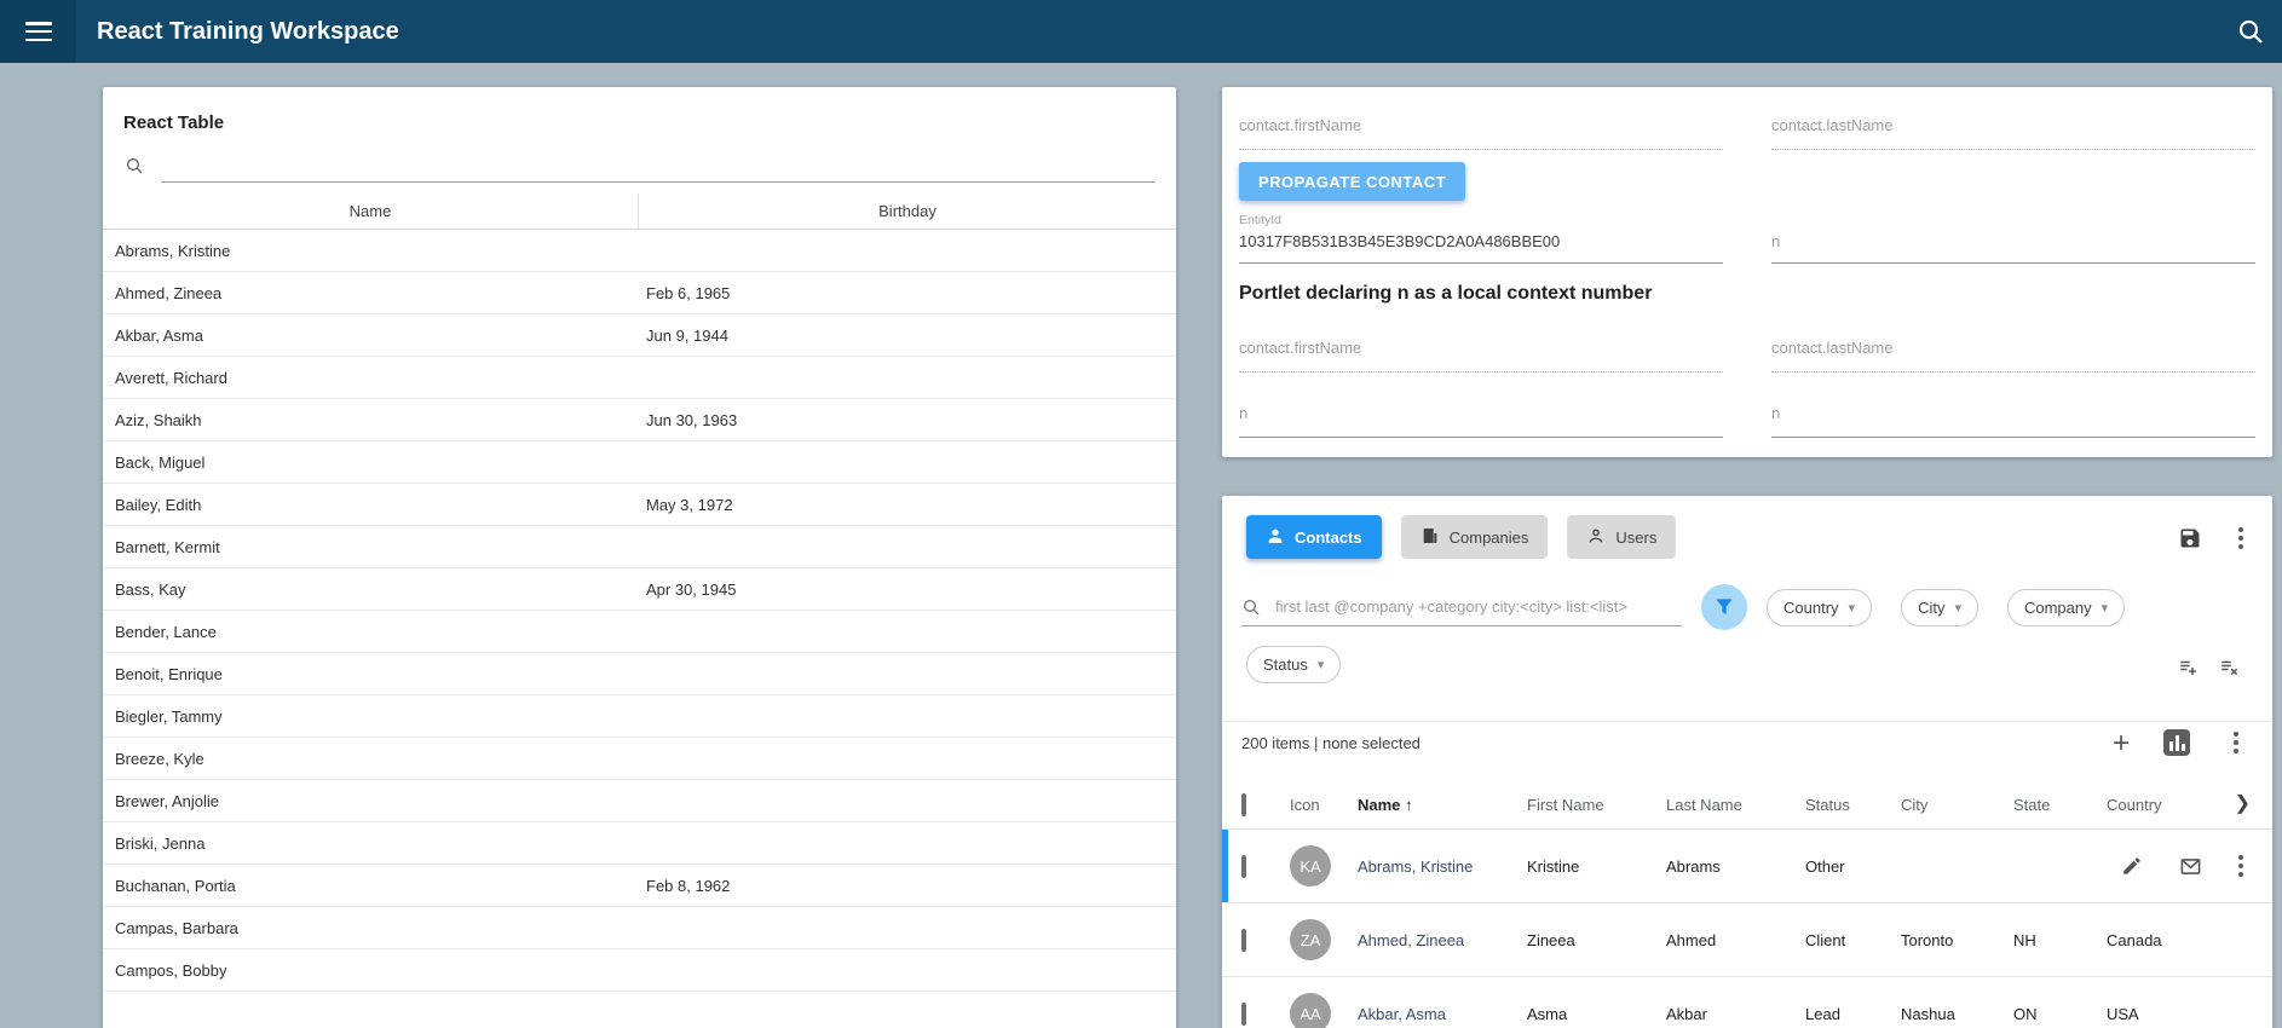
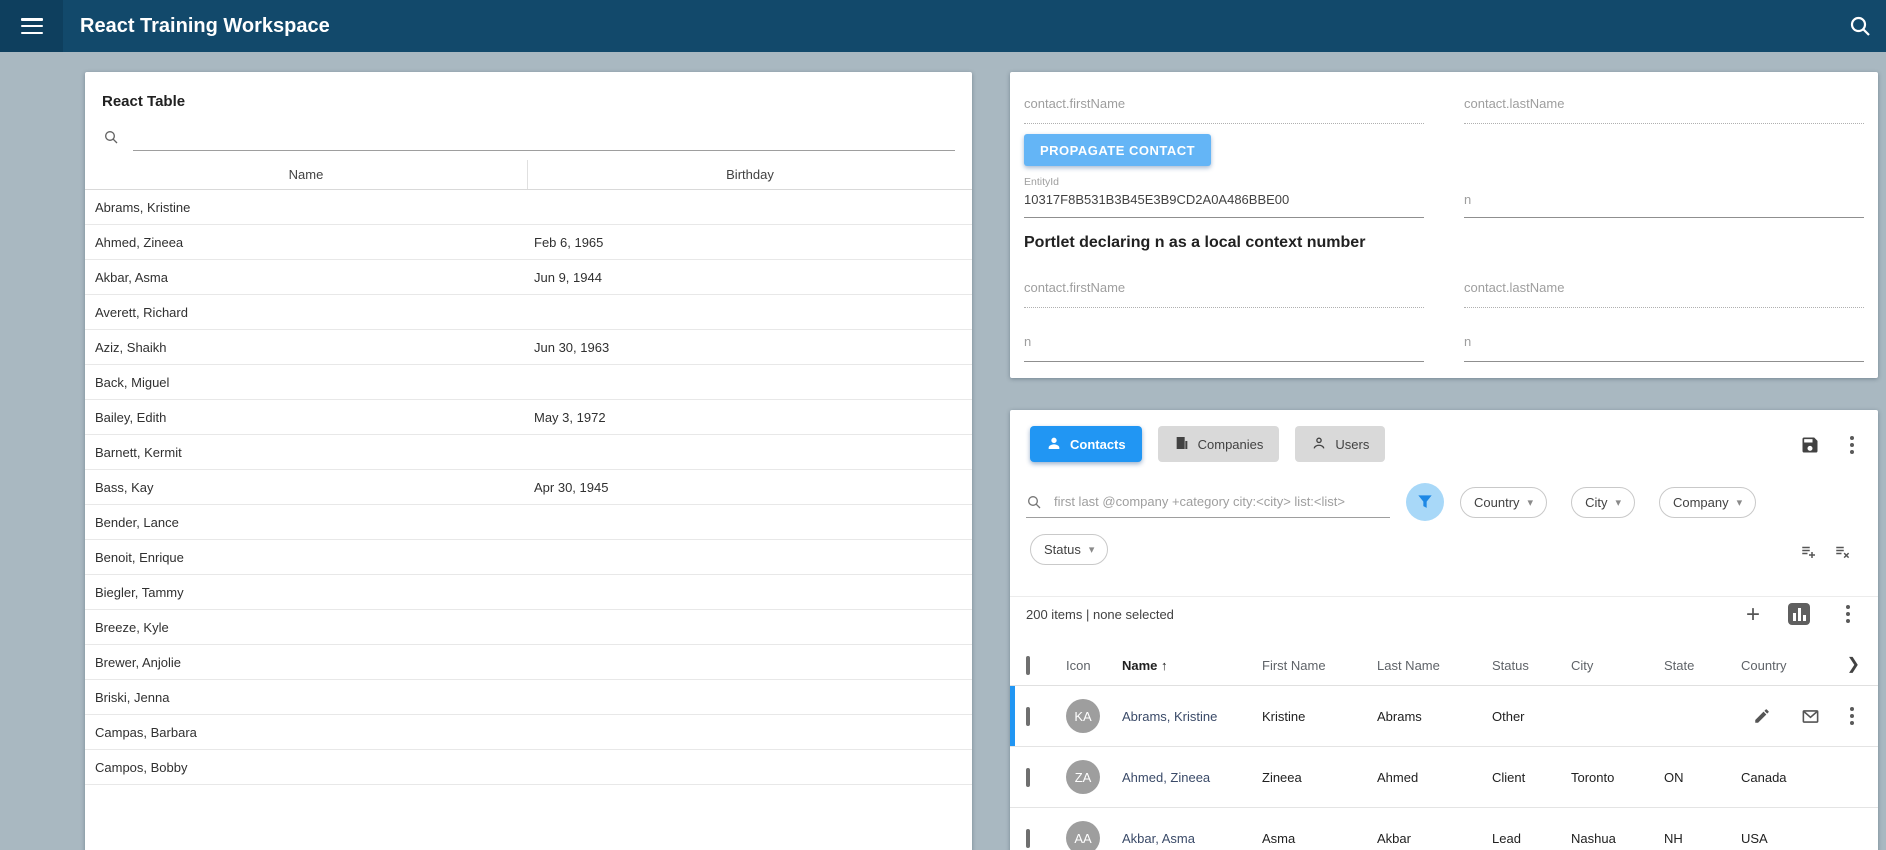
  React Training Workspace
  React Table
  Name
  Birthday
  Abrams, Kristine
  Ahmed, Zineea
  Feb 6, 1965
  Akbar, Asma
  Jun 9, 1944
  Averett, Richard
  Aziz, Shaikh
  Jun 30, 1963
  Back, Miguel
  Bailey, Edith
  May 3, 1972
  Barnett, Kermit
  Bass, Kay
  Apr 30, 1945
  Bender, Lance
  Benoit, Enrique
  Biegler, Tammy
  Breeze, Kyle
  Brewer, Anjolie
  Briski, Jenna
- Buchanan, Portia
- Feb 8, 1962
  Campas, Barbara
  Campos, Bobby
  contact.firstName
  contact.lastName
  PROPAGATE CONTACT
  EntityId
  10317F8B531B3B45E3B9CD2A0A486BBE00
  n
  Portlet declaring n as a local context number
  contact.firstName
  contact.lastName
  n
  n
  Contacts
  Companies
  Users
  first last @company +category city:<city> list:<list>
  Country
  ▾
  City
  ▾
  Company
  ▾
  Status
  ▾
  200 items | none selected
  +
  Icon
  Name ↑
  First Name
  Last Name
  Status
  City
  State
  Country
  ❯
  KA
  Abrams, Kristine
  Kristine
  Abrams
  Other
  ZA
  Ahmed, Zineea
  Zineea
  Ahmed
  Client
  Toronto
- NH
+ ON
  Canada
  AA
  Akbar, Asma
  Asma
  Akbar
  Lead
  Nashua
- ON
+ NH
  USA
